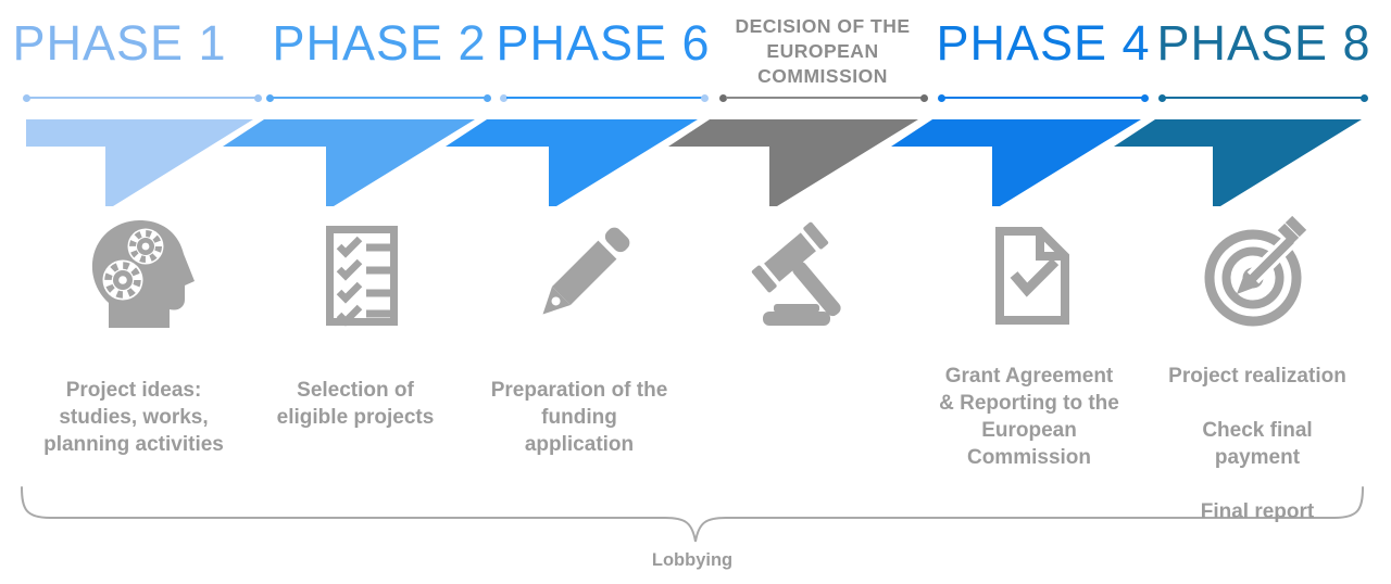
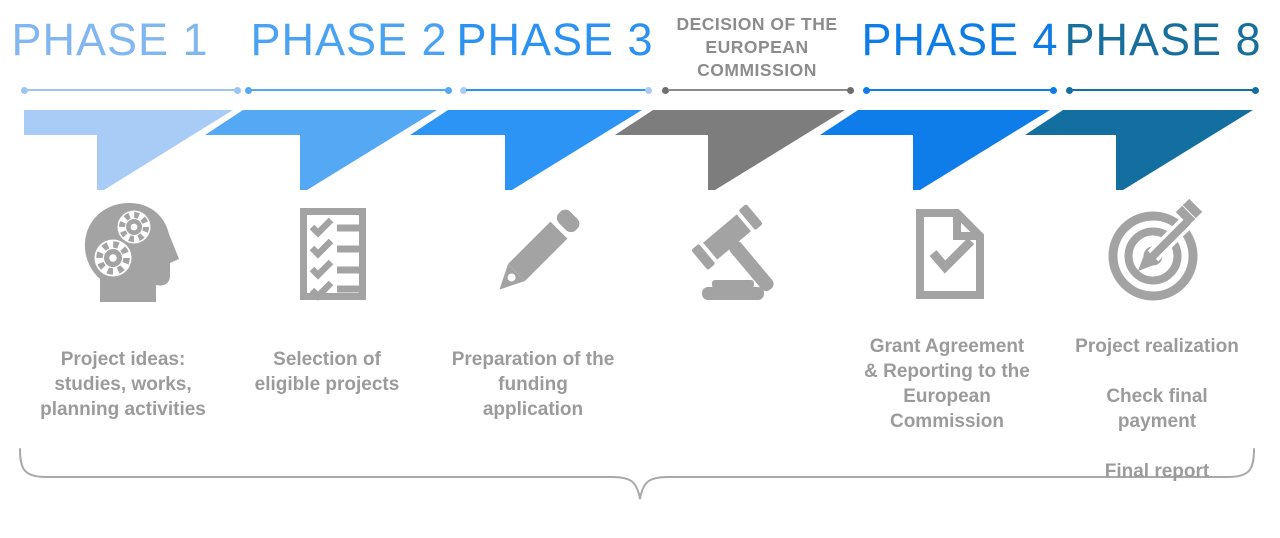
  PHASE 1
  Project ideas:
  studies, works,
  planning activities
  PHASE 2
  Selection of
  eligible projects
- PHASE 6
+ PHASE 3
  Preparation of the
  funding
  application
  DECISION OF THE
  EUROPEAN
  COMMISSION
  PHASE 4
  Grant Agreement
  & Reporting to the
  European
  Commission
  PHASE 8
  Project realization
  Check final
  payment
  Final report
- Lobbying
